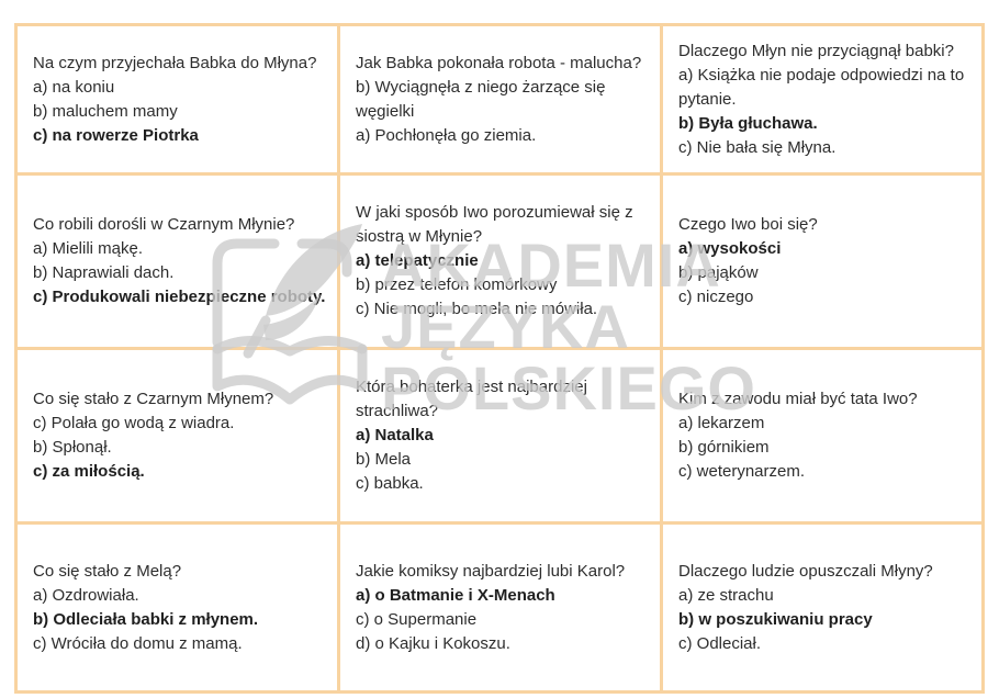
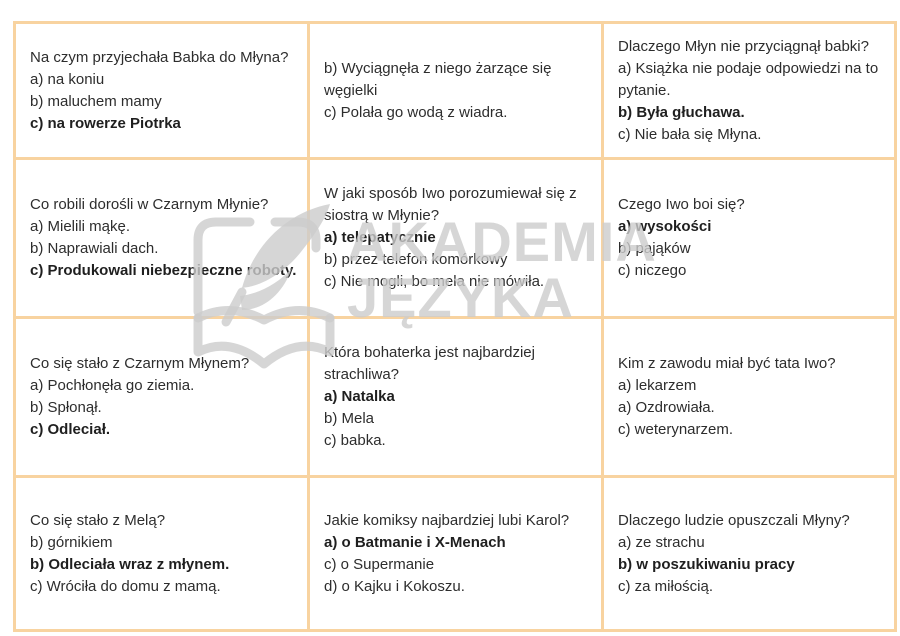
  Na czym przyjechała Babka do Młyna?
  a) na koniu
  b) maluchem mamy
  c) na rowerze Piotrka
- Jak Babka pokonała robota - malucha?
  b) Wyciągnęła z niego żarzące się węgielki
- a) Pochłonęła go ziemia.
+ c) Polała go wodą z wiadra.
  Dlaczego Młyn nie przyciągnął babki?
  a) Książka nie podaje odpowiedzi na to pytanie.
  b) Była głuchawa.
  c) Nie bała się Młyna.
  Co robili dorośli w Czarnym Młynie?
  a) Mielili mąkę.
  b) Naprawiali dach.
  c) Produkowali niebezpieczne roboty.
  W jaki sposób Iwo porozumiewał się z siostrą w Młynie?
  a) telepatycznie
  b) przez telefon komórkowy
  c) Nie mogli, bo mela nie mówiła.
  Czego Iwo boi się?
  a) wysokości
  b) pająków
  c) niczego
  Co się stało z Czarnym Młynem?
- c) Polała go wodą z wiadra.
+ a) Pochłonęła go ziemia.
  b) Spłonął.
- c) za miłością.
+ c) Odleciał.
  Która bohaterka jest najbardziej strachliwa?
  a) Natalka
  b) Mela
  c) babka.
  Kim z zawodu miał być tata Iwo?
  a) lekarzem
- b) górnikiem
+ a) Ozdrowiała.
  c) weterynarzem.
  Co się stało z Melą?
- a) Ozdrowiała.
+ b) górnikiem
- b) Odleciała babki z młynem.
+ b) Odleciała wraz z młynem.
  c) Wróciła do domu z mamą.
  Jakie komiksy najbardziej lubi Karol?
  a) o Batmanie i X-Menach
  c) o Supermanie
  d) o Kajku i Kokoszu.
  Dlaczego ludzie opuszczali Młyny?
  a) ze strachu
  b) w poszukiwaniu pracy
- c) Odleciał.
+ c) za miłością.
  AKADEMIA
  JĘZYKA
- POLSKIEGO
